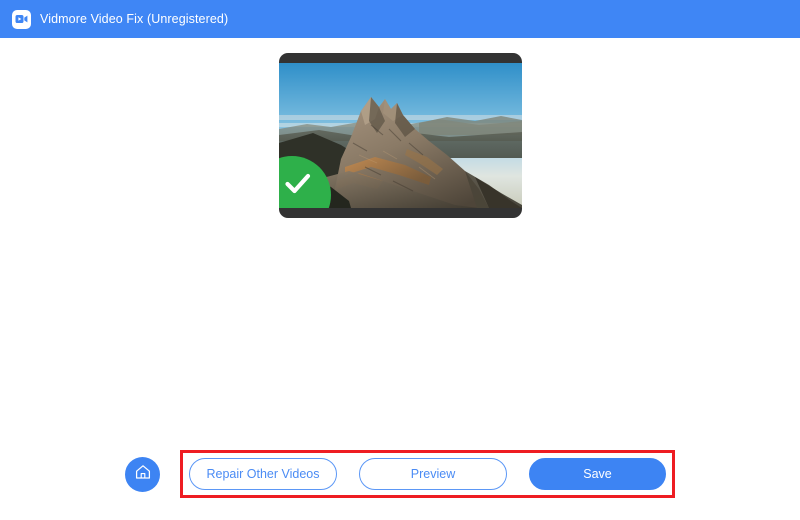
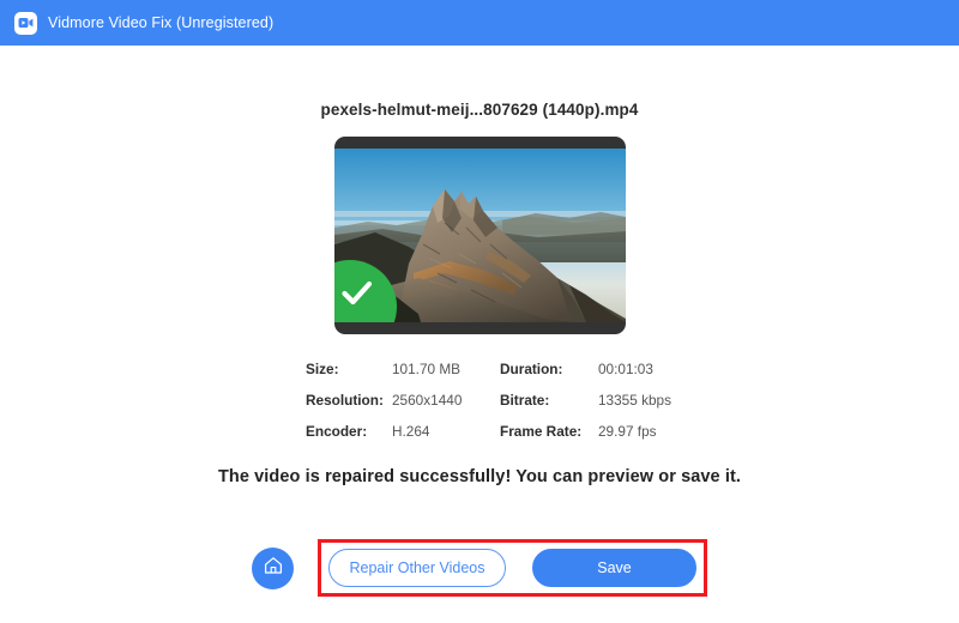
  Vidmore Video Fix (Unregistered)
+ pexels-helmut-meij...807629 (1440p).mp4
+ Size:
+ 101.70 MB
+ Duration:
+ 00:01:03
+ Resolution:
+ 2560x1440
+ Bitrate:
+ 13355 kbps
+ Encoder:
+ H.264
+ Frame Rate:
+ 29.97 fps
+ The video is repaired successfully! You can preview or save it.
  Repair Other Videos
- Preview
  Save
